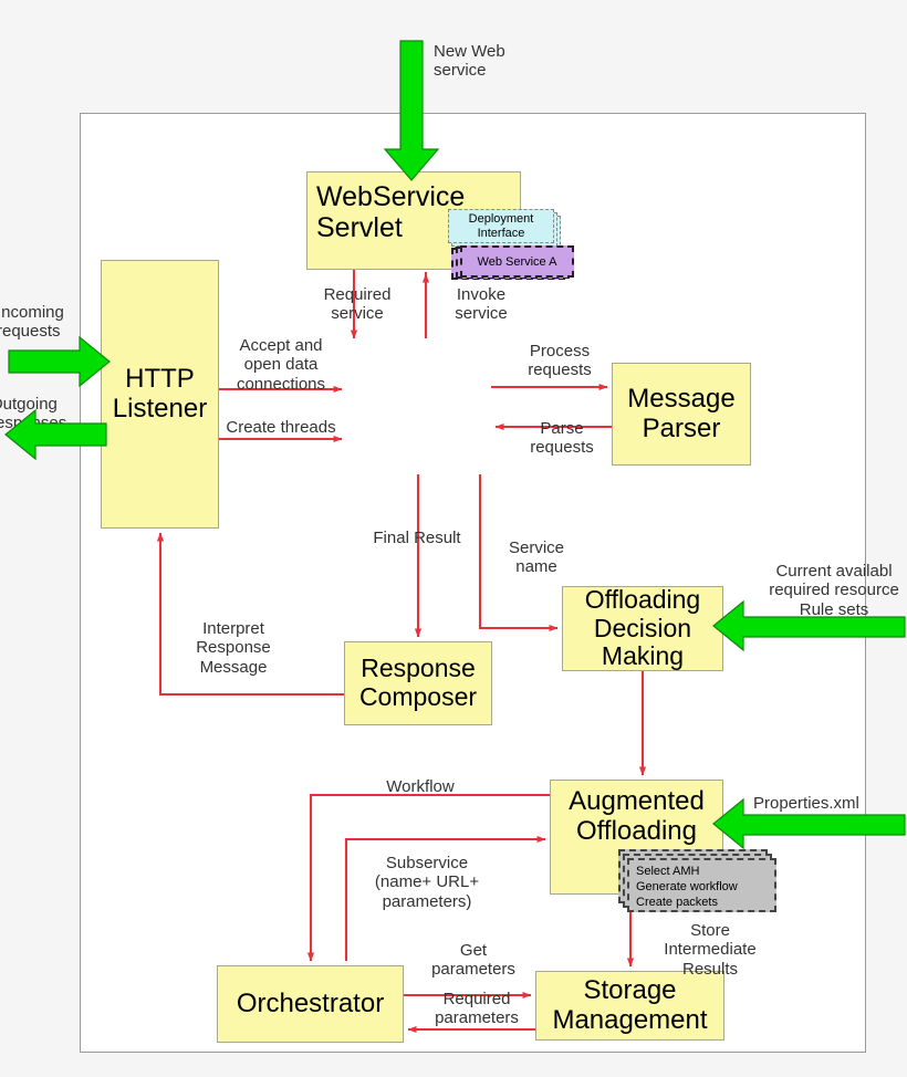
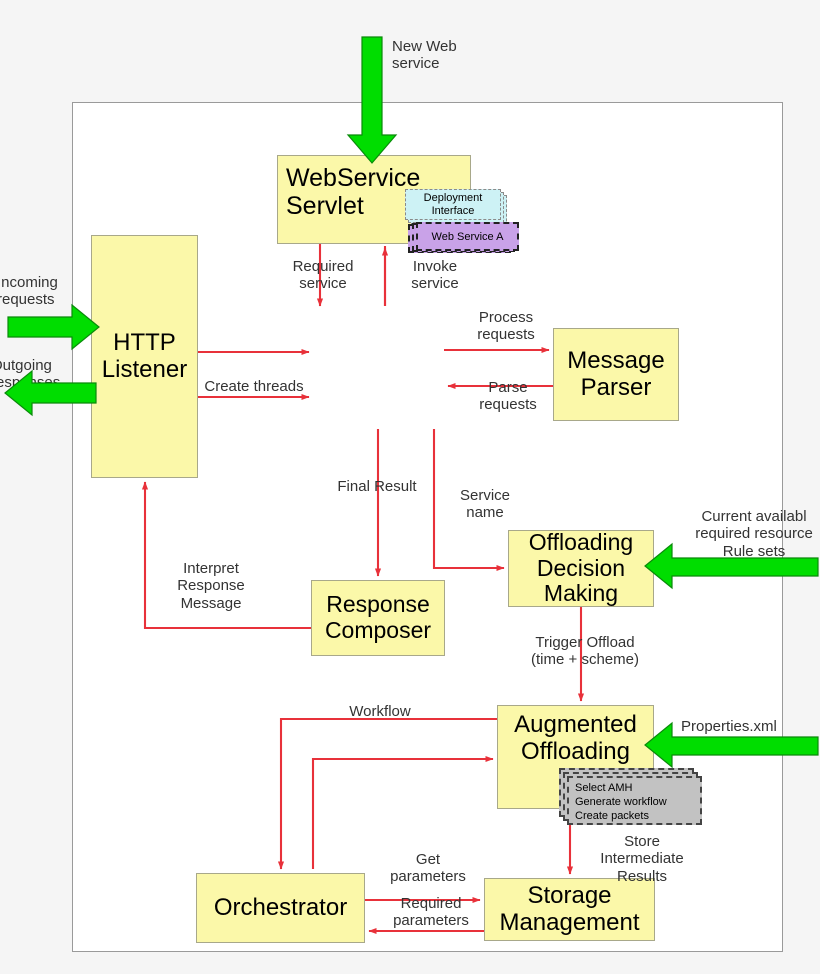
  WebService
  Servlet
  HTTP
  Listener
  Message
  Parser
  Response
  Composer
  Offloading
  Decision
  Making
  Augmented
  Offloading
  Orchestrator
  Storage
  Management
  Deployment
  Interface
  Web Service A
  Select AMH
  Generate workflow
  Create packets
  New Web
  service
  ncoming
  equests
  utgoing
  Current availabl
  required resource
  Rule sets
  Properties.xml
  Required
  service
  Invoke
  service
- Accept and
- open data
- connections
  Create threads
  Process
  requests
  Parse
  requests
  Final Result
  Service
  name
  Interpret
  Response
  Message
+ Trigger Offload
+ (time + scheme)
  Workflow
- Subservice
- (name+ URL+
- parameters)
  Get
  parameters
  Required
  parameters
  Store
  Intermediate
  Results
